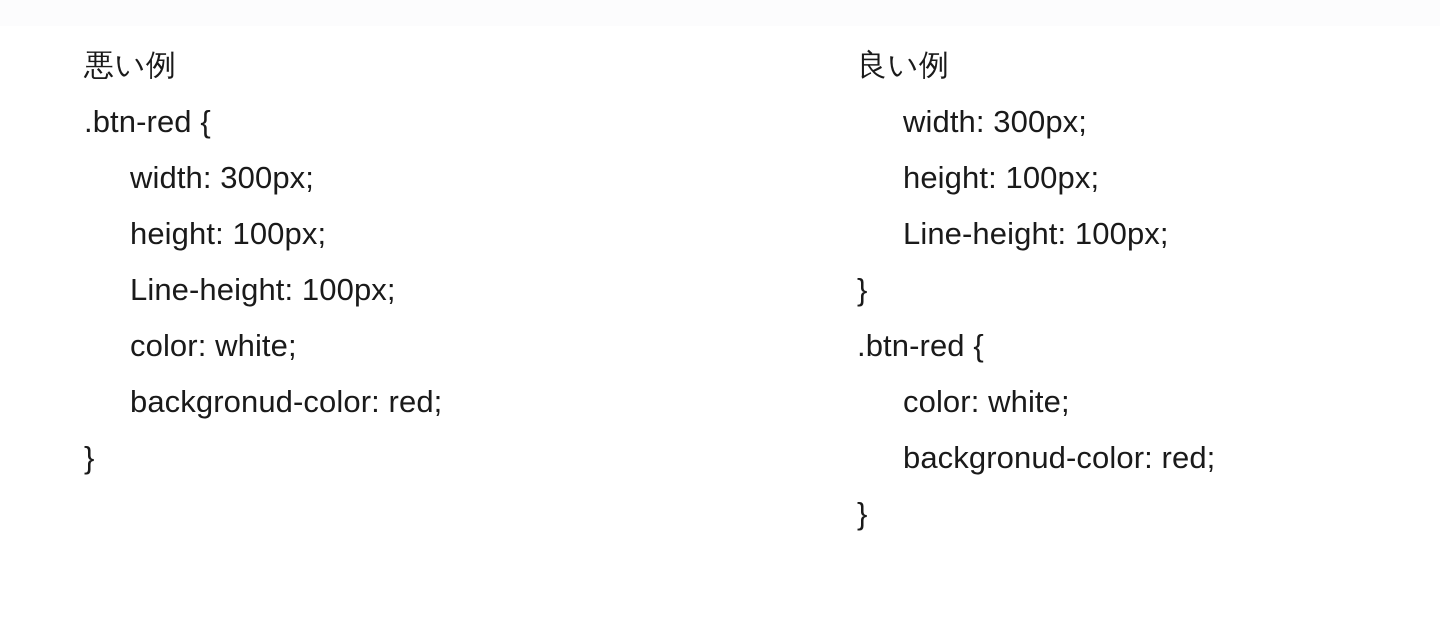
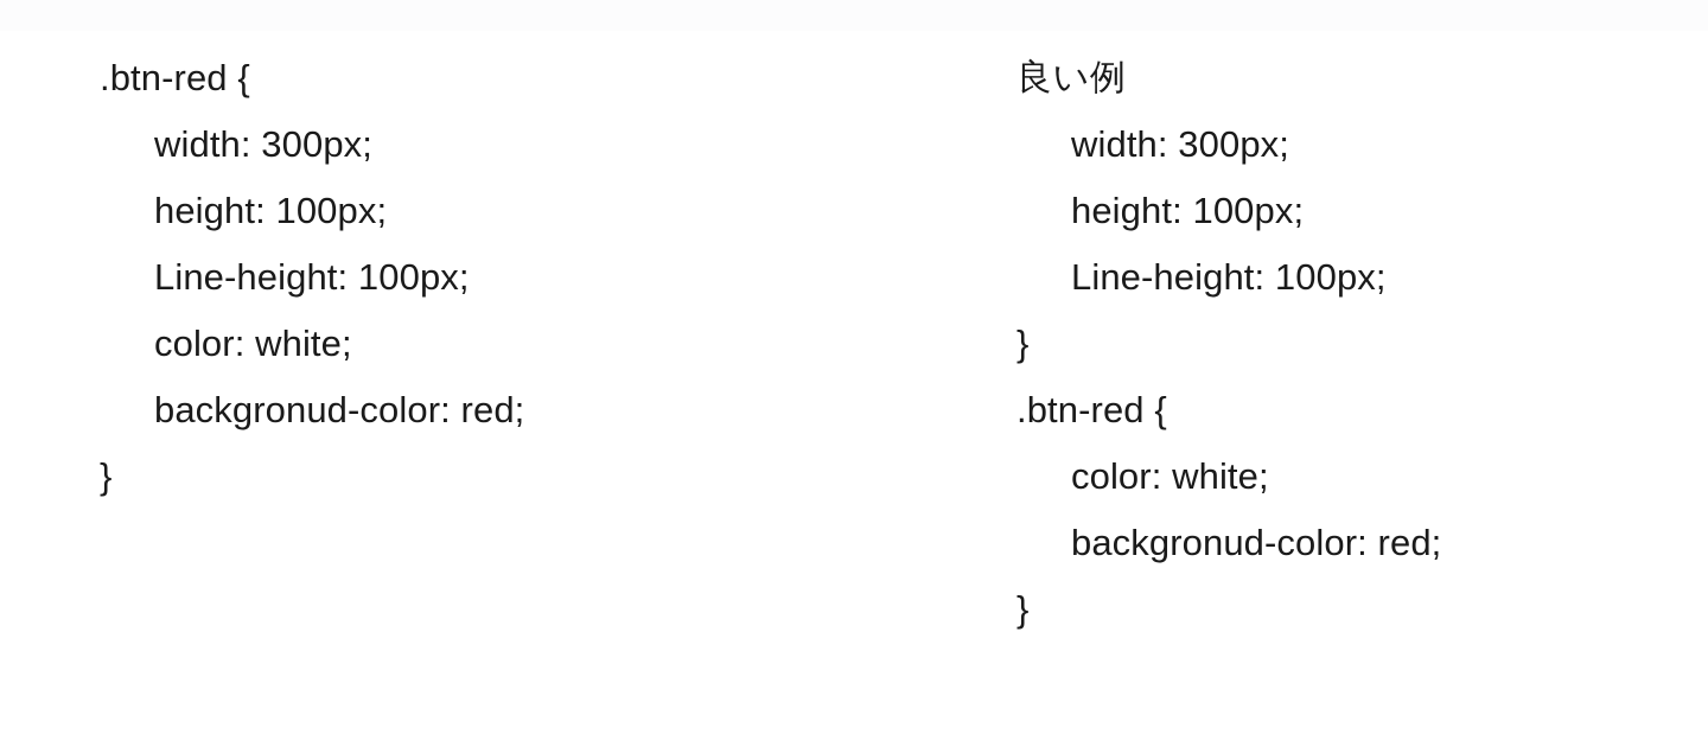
- 悪い例
  .btn-red {
  width: 300px;
  height: 100px;
  Line-height: 100px;
  color: white;
  backgronud-color: red;
  }
  良い例
  width: 300px;
  height: 100px;
  Line-height: 100px;
  }
  .btn-red {
  color: white;
  backgronud-color: red;
  }
